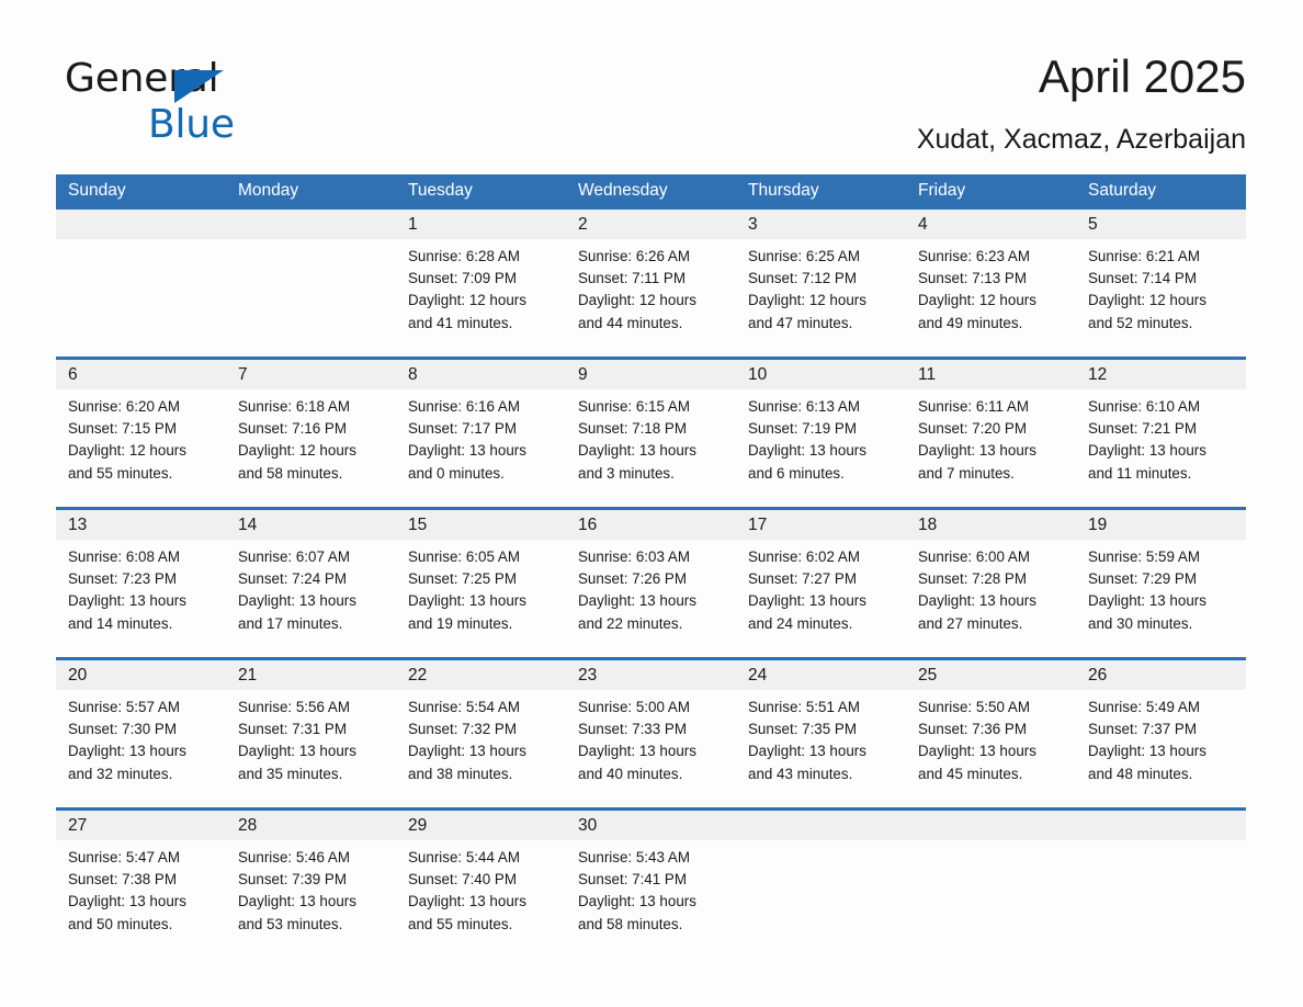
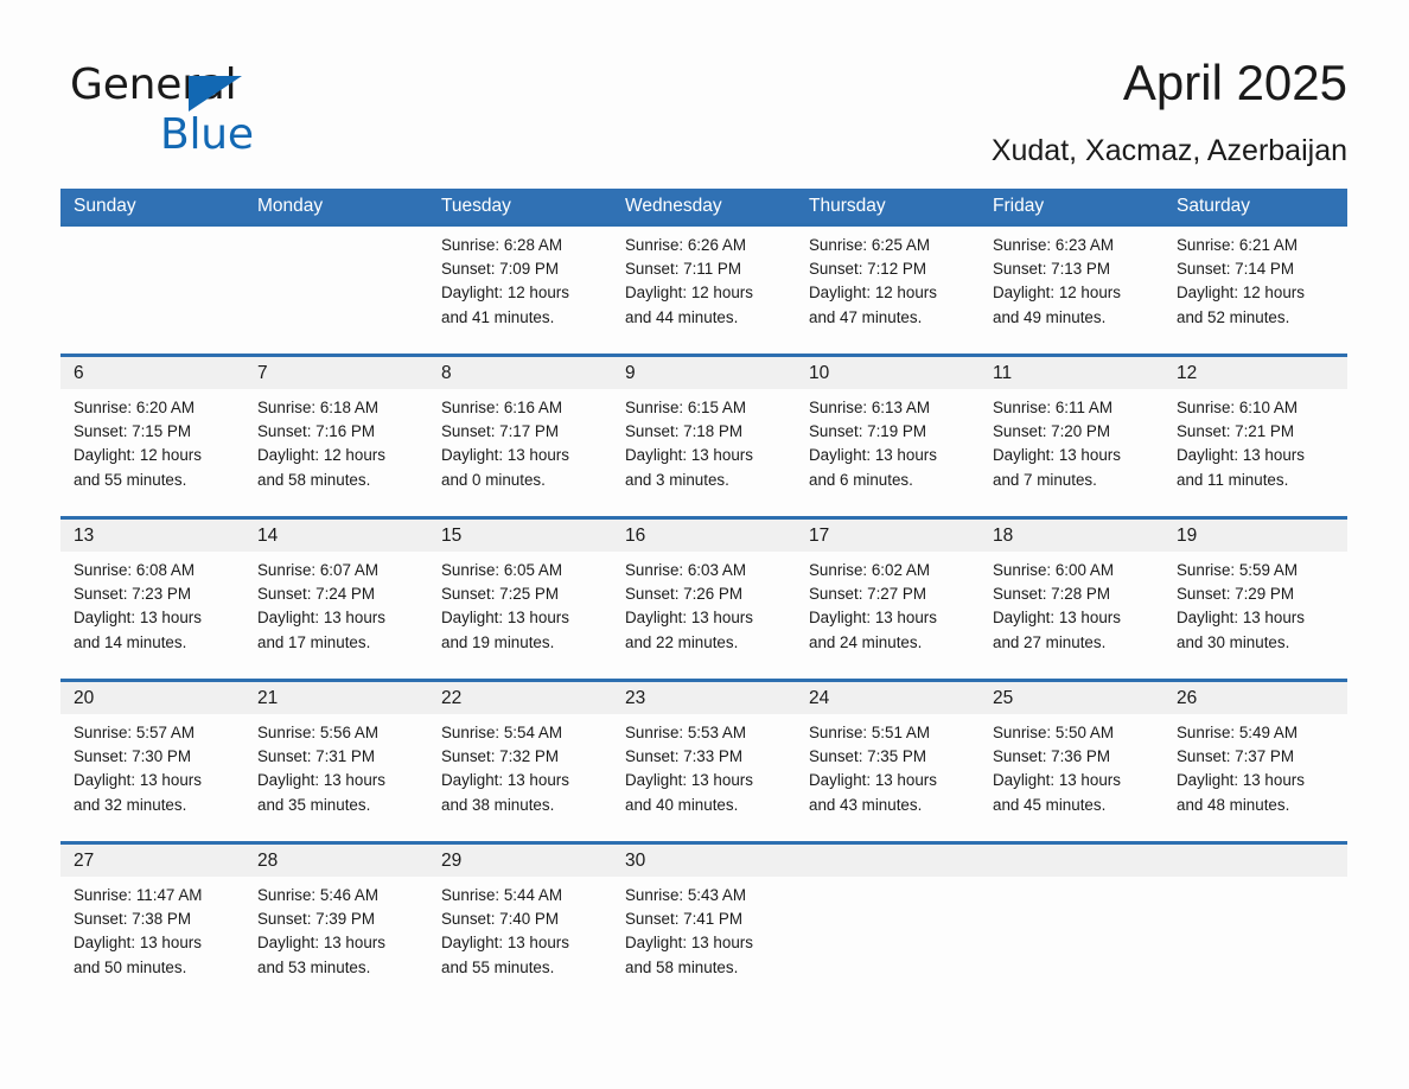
  General
  Blue
  April 2025
  Xudat, Xacmaz, Azerbaijan
  Sunday
  Monday
  Tuesday
  Wednesday
  Thursday
  Friday
  Saturday
- 1
- 2
- 3
- 4
- 5
  Sunrise: 6:28 AM
  Sunset: 7:09 PM
  Daylight: 12 hours
  and 41 minutes.
  Sunrise: 6:26 AM
  Sunset: 7:11 PM
  Daylight: 12 hours
  and 44 minutes.
  Sunrise: 6:25 AM
  Sunset: 7:12 PM
  Daylight: 12 hours
  and 47 minutes.
  Sunrise: 6:23 AM
  Sunset: 7:13 PM
  Daylight: 12 hours
  and 49 minutes.
  Sunrise: 6:21 AM
  Sunset: 7:14 PM
  Daylight: 12 hours
  and 52 minutes.
  6
  7
  8
  9
  10
  11
  12
  Sunrise: 6:20 AM
  Sunset: 7:15 PM
  Daylight: 12 hours
  and 55 minutes.
  Sunrise: 6:18 AM
  Sunset: 7:16 PM
  Daylight: 12 hours
  and 58 minutes.
  Sunrise: 6:16 AM
  Sunset: 7:17 PM
  Daylight: 13 hours
  and 0 minutes.
  Sunrise: 6:15 AM
  Sunset: 7:18 PM
  Daylight: 13 hours
  and 3 minutes.
  Sunrise: 6:13 AM
  Sunset: 7:19 PM
  Daylight: 13 hours
  and 6 minutes.
  Sunrise: 6:11 AM
  Sunset: 7:20 PM
  Daylight: 13 hours
  and 7 minutes.
  Sunrise: 6:10 AM
  Sunset: 7:21 PM
  Daylight: 13 hours
  and 11 minutes.
  13
  14
  15
  16
  17
  18
  19
  Sunrise: 6:08 AM
  Sunset: 7:23 PM
  Daylight: 13 hours
  and 14 minutes.
  Sunrise: 6:07 AM
  Sunset: 7:24 PM
  Daylight: 13 hours
  and 17 minutes.
  Sunrise: 6:05 AM
  Sunset: 7:25 PM
  Daylight: 13 hours
  and 19 minutes.
  Sunrise: 6:03 AM
  Sunset: 7:26 PM
  Daylight: 13 hours
  and 22 minutes.
  Sunrise: 6:02 AM
  Sunset: 7:27 PM
  Daylight: 13 hours
  and 24 minutes.
  Sunrise: 6:00 AM
  Sunset: 7:28 PM
  Daylight: 13 hours
  and 27 minutes.
  Sunrise: 5:59 AM
  Sunset: 7:29 PM
  Daylight: 13 hours
  and 30 minutes.
  20
  21
  22
  23
  24
  25
  26
  Sunrise: 5:57 AM
  Sunset: 7:30 PM
  Daylight: 13 hours
  and 32 minutes.
  Sunrise: 5:56 AM
  Sunset: 7:31 PM
  Daylight: 13 hours
  and 35 minutes.
  Sunrise: 5:54 AM
  Sunset: 7:32 PM
  Daylight: 13 hours
  and 38 minutes.
- Sunrise: 5:00 AM
+ Sunrise: 5:53 AM
  Sunset: 7:33 PM
  Daylight: 13 hours
  and 40 minutes.
  Sunrise: 5:51 AM
  Sunset: 7:35 PM
  Daylight: 13 hours
  and 43 minutes.
  Sunrise: 5:50 AM
  Sunset: 7:36 PM
  Daylight: 13 hours
  and 45 minutes.
  Sunrise: 5:49 AM
  Sunset: 7:37 PM
  Daylight: 13 hours
  and 48 minutes.
  27
  28
  29
  30
- Sunrise: 5:47 AM
+ Sunrise: 11:47 AM
  Sunset: 7:38 PM
  Daylight: 13 hours
  and 50 minutes.
  Sunrise: 5:46 AM
  Sunset: 7:39 PM
  Daylight: 13 hours
  and 53 minutes.
  Sunrise: 5:44 AM
  Sunset: 7:40 PM
  Daylight: 13 hours
  and 55 minutes.
  Sunrise: 5:43 AM
  Sunset: 7:41 PM
  Daylight: 13 hours
  and 58 minutes.
